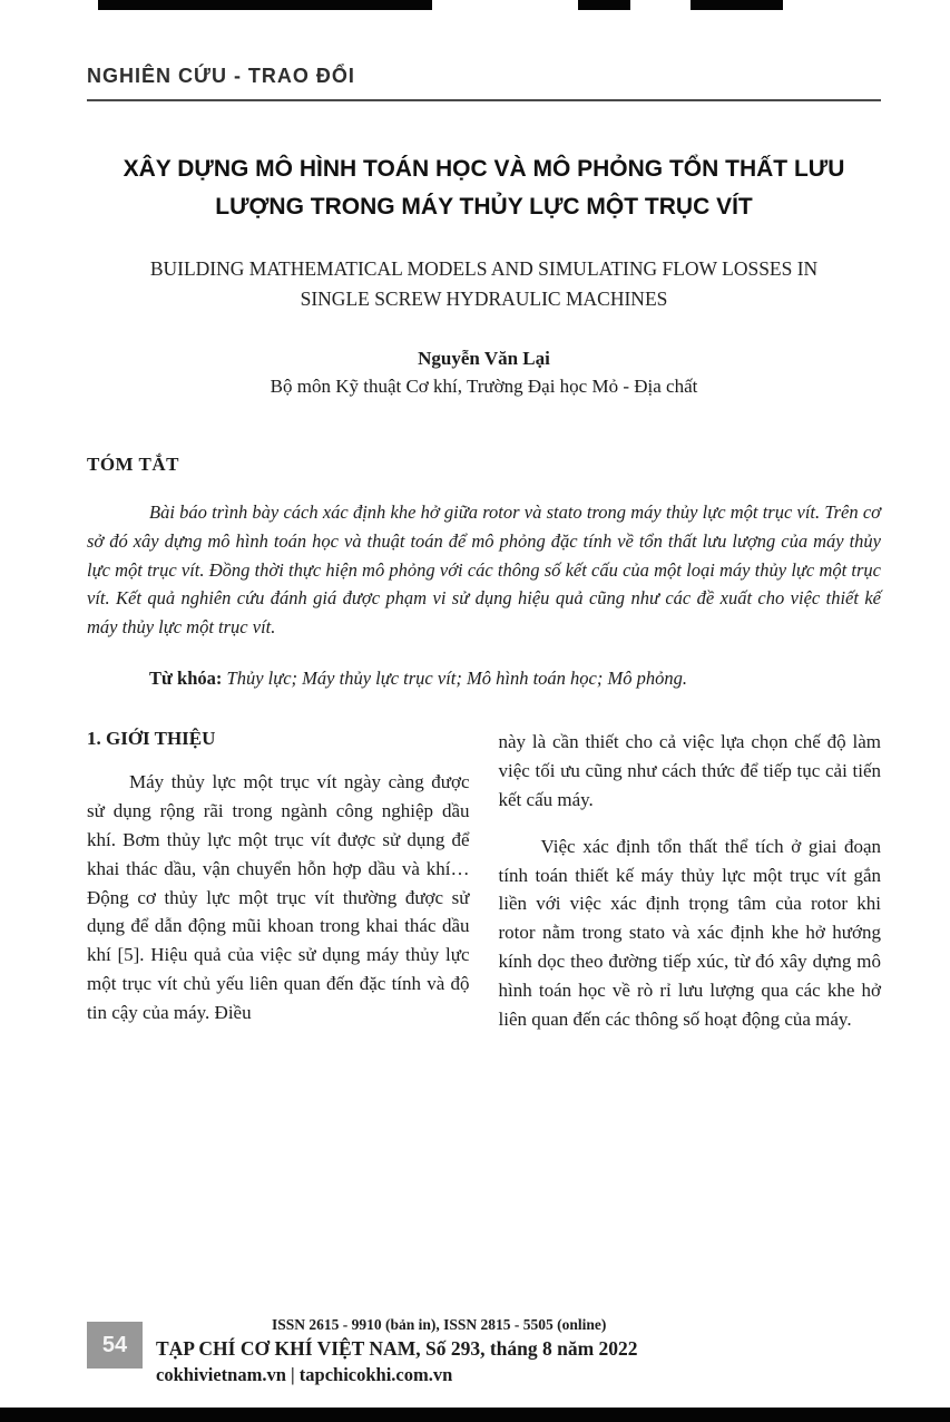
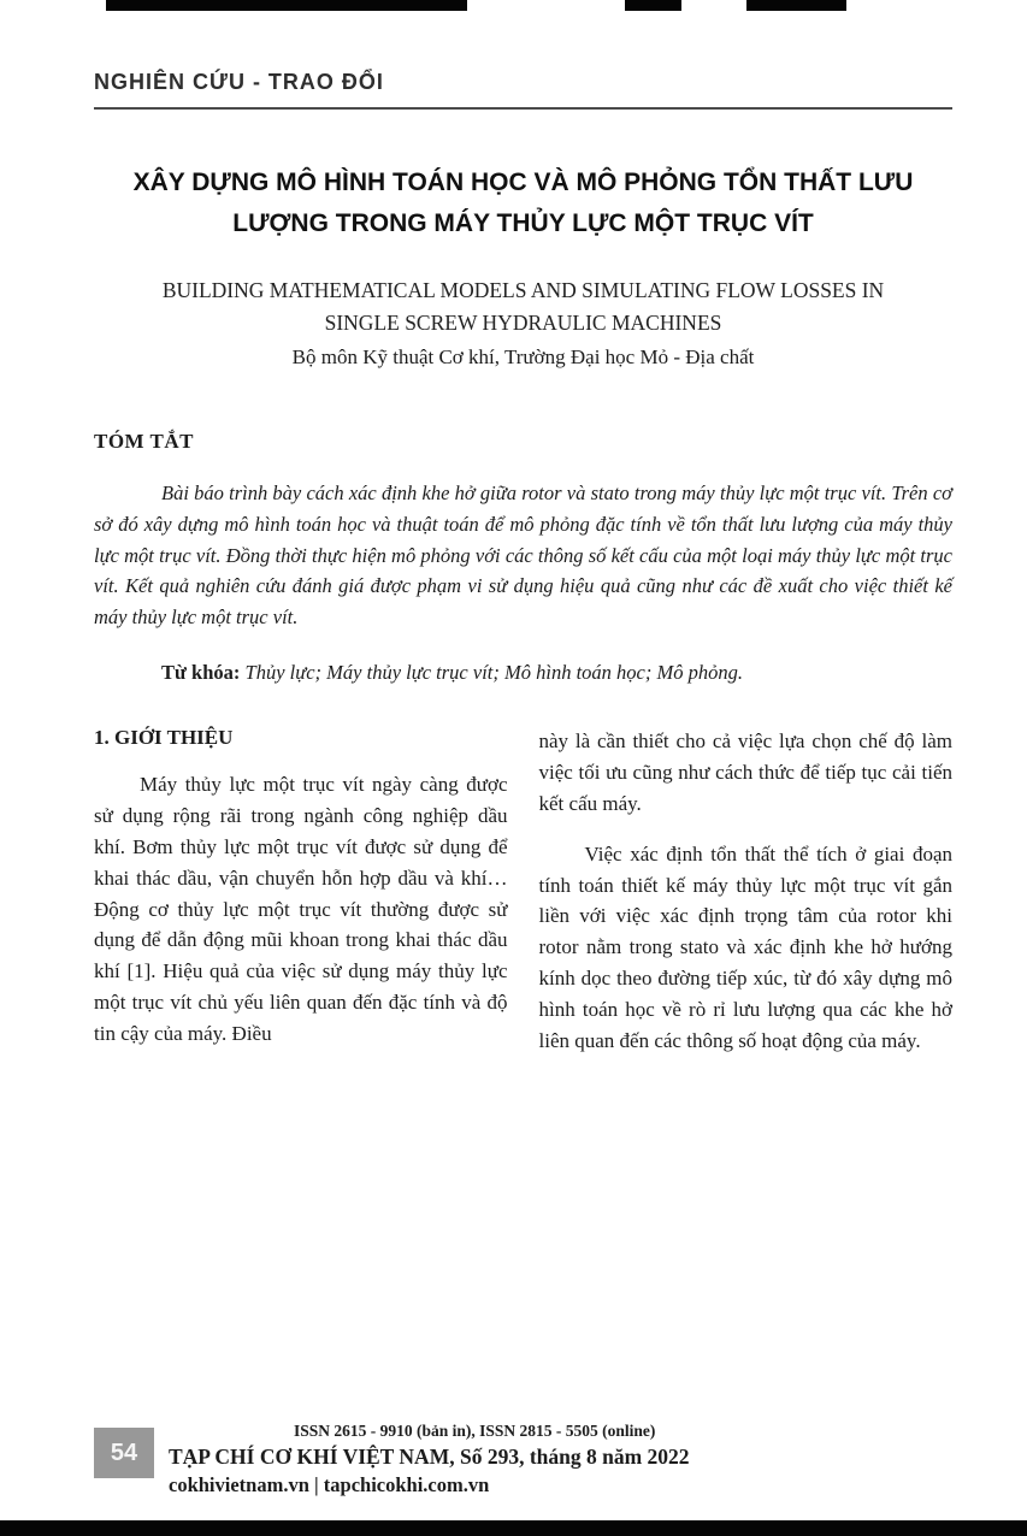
  NGHIÊN CỨU - TRAO ĐỔI
  XÂY DỰNG MÔ HÌNH TOÁN HỌC VÀ MÔ PHỎNG TỔN THẤT LƯU LƯỢNG TRONG MÁY THỦY LỰC MỘT TRỤC VÍT
  BUILDING MATHEMATICAL MODELS AND SIMULATING FLOW LOSSES IN SINGLE SCREW HYDRAULIC MACHINES
- Nguyễn Văn Lại
  Bộ môn Kỹ thuật Cơ khí, Trường Đại học Mỏ - Địa chất
  TÓM TẮT
  Bài báo trình bày cách xác định khe hở giữa rotor và stato trong máy thủy lực một trục vít. Trên cơ sở đó xây dựng mô hình toán học và thuật toán để mô phỏng đặc tính về tổn thất lưu lượng của máy thủy lực một trục vít. Đồng thời thực hiện mô phỏng với các thông số kết cấu của một loại máy thủy lực một trục vít. Kết quả nghiên cứu đánh giá được phạm vi sử dụng hiệu quả cũng như các đề xuất cho việc thiết kế máy thủy lực một trục vít.
  Từ khóa: Thủy lực; Máy thủy lực trục vít; Mô hình toán học; Mô phỏng.
  1. GIỚI THIỆU
- Máy thủy lực một trục vít ngày càng được sử dụng rộng rãi trong ngành công nghiệp dầu khí. Bơm thủy lực một trục vít được sử dụng để khai thác dầu, vận chuyển hỗn hợp dầu và khí… Động cơ thủy lực một trục vít thường được sử dụng để dẫn động mũi khoan trong khai thác dầu khí [5]. Hiệu quả của việc sử dụng máy thủy lực một trục vít chủ yếu liên quan đến đặc tính và độ tin cậy của máy. Điều
+ Máy thủy lực một trục vít ngày càng được sử dụng rộng rãi trong ngành công nghiệp dầu khí. Bơm thủy lực một trục vít được sử dụng để khai thác dầu, vận chuyển hỗn hợp dầu và khí… Động cơ thủy lực một trục vít thường được sử dụng để dẫn động mũi khoan trong khai thác dầu khí [1]. Hiệu quả của việc sử dụng máy thủy lực một trục vít chủ yếu liên quan đến đặc tính và độ tin cậy của máy. Điều
  này là cần thiết cho cả việc lựa chọn chế độ làm việc tối ưu cũng như cách thức để tiếp tục cải tiến kết cấu máy.
  Việc xác định tổn thất thể tích ở giai đoạn tính toán thiết kế máy thủy lực một trục vít gắn liền với việc xác định trọng tâm của rotor khi rotor nằm trong stato và xác định khe hở hướng kính dọc theo đường tiếp xúc, từ đó xây dựng mô hình toán học về rò rỉ lưu lượng qua các khe hở liên quan đến các thông số hoạt động của máy.
  54
  ISSN 2615 - 9910 (bản in), ISSN 2815 - 5505 (online)
  TẠP CHÍ CƠ KHÍ VIỆT NAM, Số 293, tháng 8 năm 2022
  cokhivietnam.vn | tapchicokhi.com.vn
